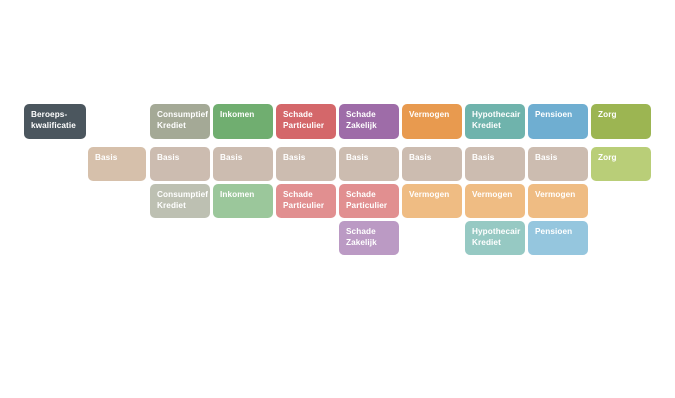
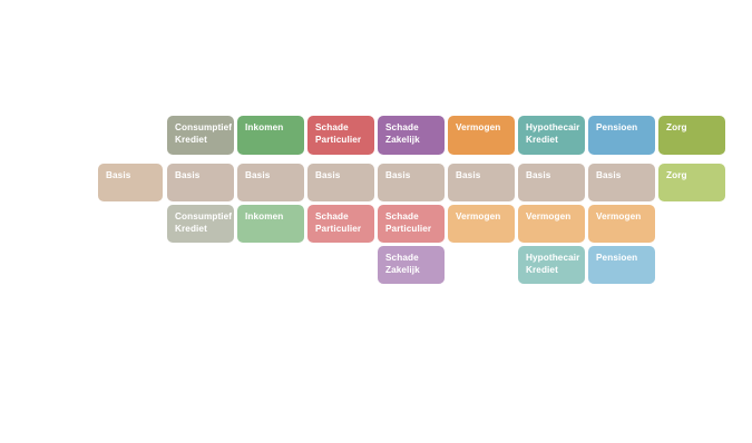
- Beroeps-
- kwalificatie
  Consumptie
  Krediet
  Inkomen
  Schade
  Particulier
  Schade
  Zakelijk
  Vermogen
  Hypothecai
  Krediet
  Pensioen
  Zorg
  Basis
  Basis
  Basis
  Basis
  Basis
  Basis
  Basis
  Basis
  Zorg
  Consumptie
  Krediet
  Inkomen
  Schade
  Particulier
  Schade
  Particulier
  Vermogen
  Vermogen
  Vermogen
  Schade
  Zakelijk
  Hypothecair
  Krediet
  Pensioen
